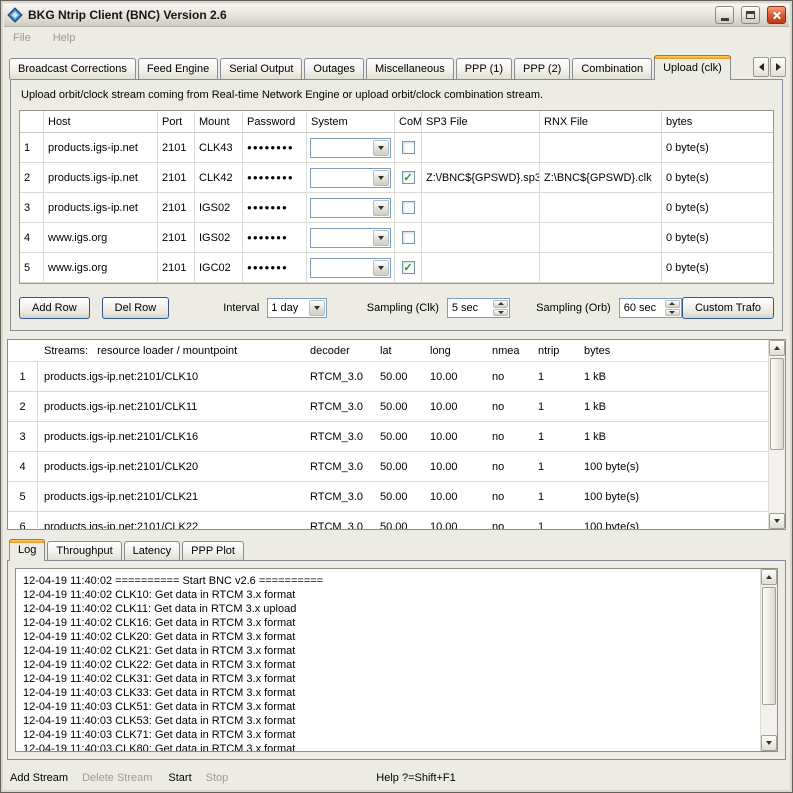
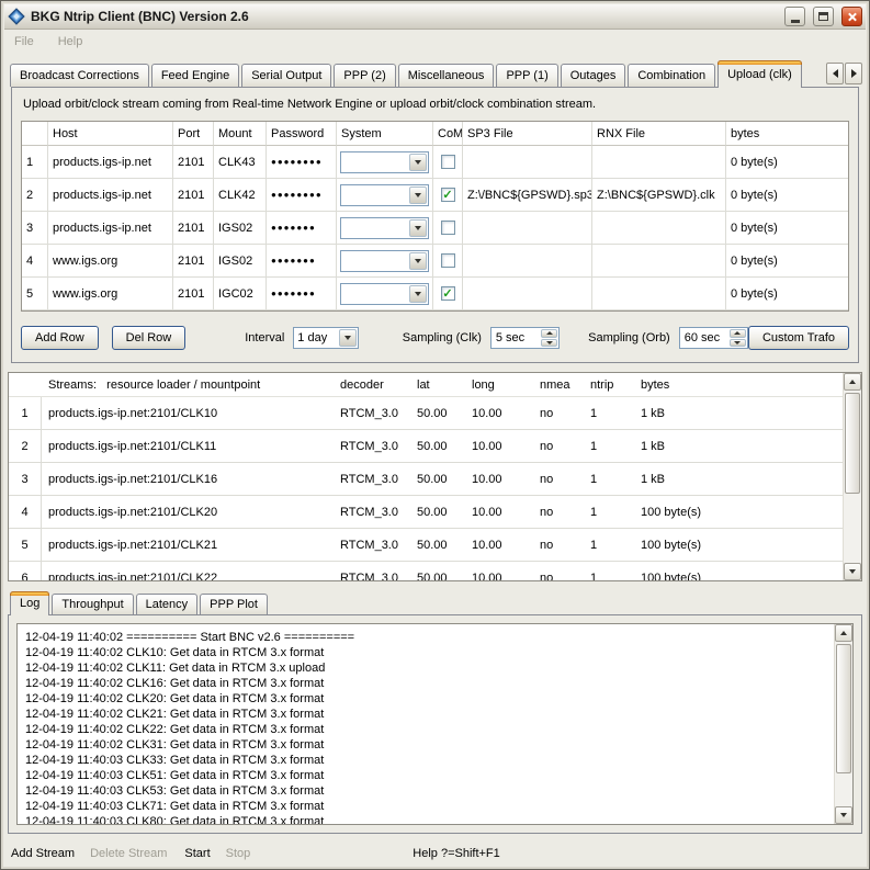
  BKG Ntrip Client (BNC) Version 2.6
  File
  Help
  Broadcast Corrections
  Feed Engine
  Serial Output
- Outages
+ PPP (2)
  Miscellaneous
  PPP (1)
- PPP (2)
+ Outages
  Combination
  Upload (clk)
  Upload orbit/clock stream coming from Real-time Network Engine or upload orbit/clock combination stream.
  Host
  Port
  Mount
  Password
  System
  CoM
  SP3 File
  RNX File
  bytes
  1
  products.igs-ip.net
  2101
  CLK43
  ●●●●●●●●
  0 byte(s)
  2
  products.igs-ip.net
  2101
  CLK42
  ●●●●●●●●
  ✓
  Z:\/BNC${GPSWD}.sp3
  Z:\BNC${GPSWD}.clk
  0 byte(s)
  3
  products.igs-ip.net
  2101
  IGS02
  ●●●●●●●
  0 byte(s)
  4
  www.igs.org
  2101
  IGS02
  ●●●●●●●
  0 byte(s)
  5
  www.igs.org
  2101
  IGC02
  ●●●●●●●
  ✓
  0 byte(s)
  Add Row
  Del Row
  Interval
  1 day
  Sampling (Clk)
  5 sec
  Sampling (Orb)
  60 sec
  Custom Trafo
  Streams: resource loader / mountpoint
  decoder
  lat
  long
  nmea
  ntrip
  bytes
  1
  products.igs-ip.net:2101/CLK10
  RTCM_3.0
  50.00
  10.00
  no
  1
  1 kB
  2
  products.igs-ip.net:2101/CLK11
  RTCM_3.0
  50.00
  10.00
  no
  1
  1 kB
  3
  products.igs-ip.net:2101/CLK16
  RTCM_3.0
  50.00
  10.00
  no
  1
  1 kB
  4
  products.igs-ip.net:2101/CLK20
  RTCM_3.0
  50.00
  10.00
  no
  1
  100 byte(s)
  5
  products.igs-ip.net:2101/CLK21
  RTCM_3.0
  50.00
  10.00
  no
  1
  100 byte(s)
  6
  products.igs-ip.net:2101/CLK22
  RTCM_3.0
  50.00
  10.00
  no
  1
  100 byte(s)
  Log
  Throughput
  Latency
  PPP Plot
  12-04-19 11:40:02 ========== Start BNC v2.6 ==========
  12-04-19 11:40:02 CLK10: Get data in RTCM 3.x format
  12-04-19 11:40:02 CLK11: Get data in RTCM 3.x upload
  12-04-19 11:40:02 CLK16: Get data in RTCM 3.x format
  12-04-19 11:40:02 CLK20: Get data in RTCM 3.x format
  12-04-19 11:40:02 CLK21: Get data in RTCM 3.x format
  12-04-19 11:40:02 CLK22: Get data in RTCM 3.x format
  12-04-19 11:40:02 CLK31: Get data in RTCM 3.x format
  12-04-19 11:40:03 CLK33: Get data in RTCM 3.x format
  12-04-19 11:40:03 CLK51: Get data in RTCM 3.x format
  12-04-19 11:40:03 CLK53: Get data in RTCM 3.x format
  12-04-19 11:40:03 CLK71: Get data in RTCM 3.x format
  12-04-19 11:40:03 CLK80: Get data in RTCM 3.x format
  Add Stream
  Delete Stream
  Start
  Stop
  Help ?=Shift+F1
